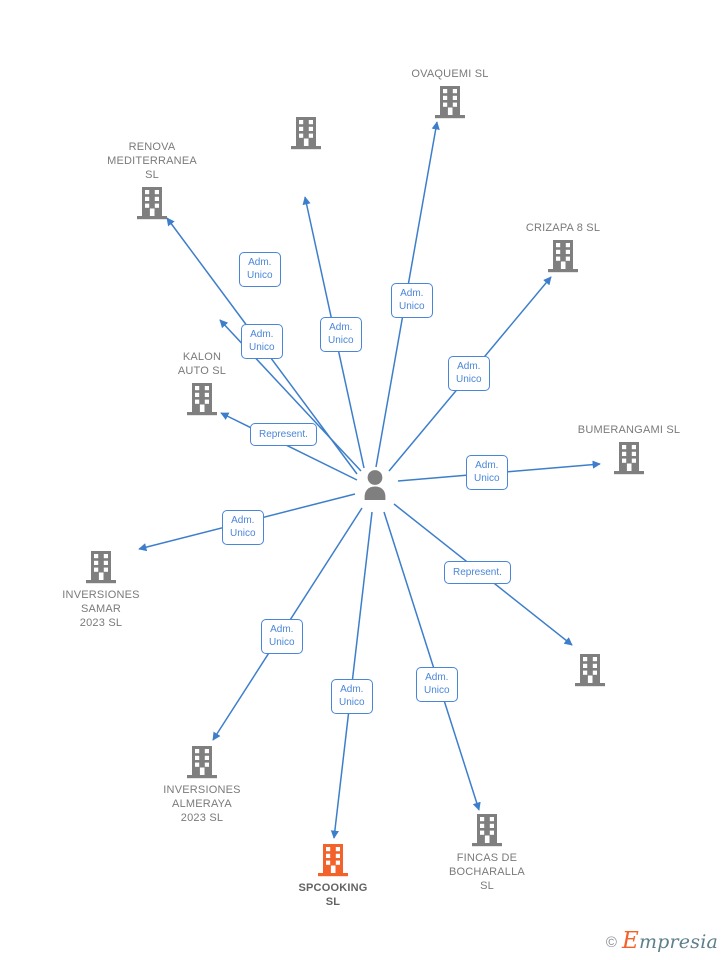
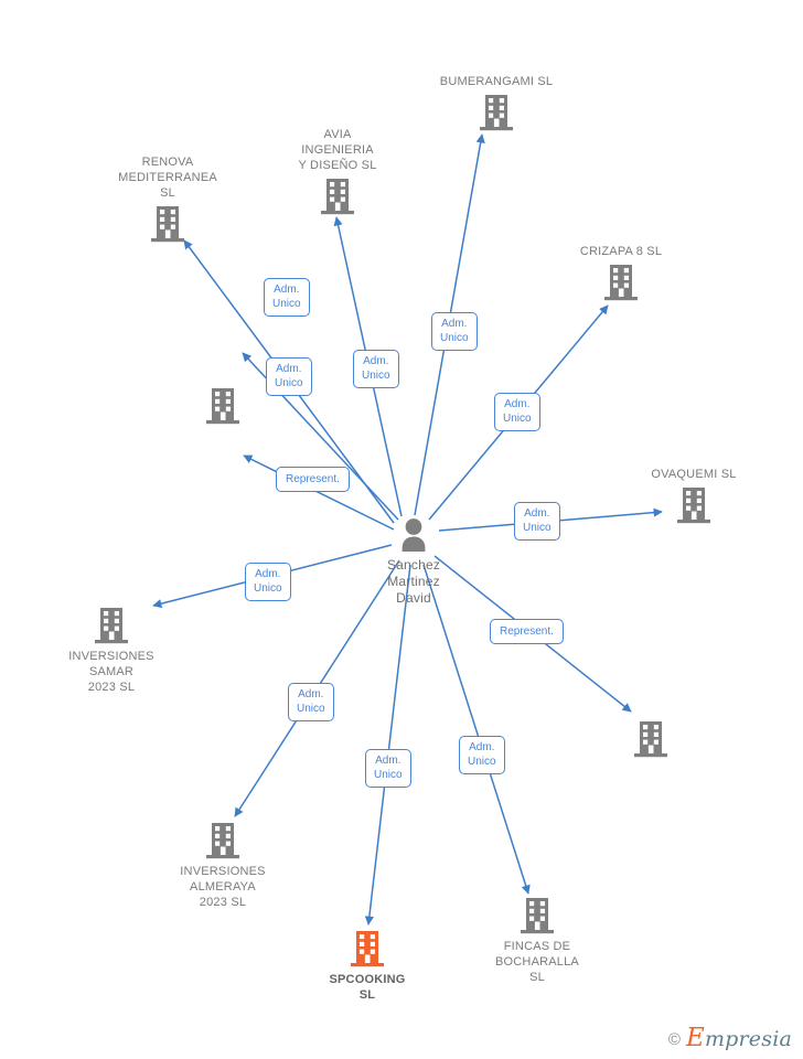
+ Sanchez
+ Martinez
+ David
  RENOVA
  MEDITERRANEA
  SL
+ AVIA
+ INGENIERIA
+ Y DISEÑO SL
- OVAQUEMI SL
+ BUMERANGAMI SL
  CRIZAPA 8 SL
- KALON
- AUTO SL
- BUMERANGAMI SL
+ OVAQUEMI SL
  INVERSIONES
  SAMAR
  2023 SL
  INVERSIONES
  ALMERAYA
  2023 SL
  SPCOOKING
  SL
  FINCAS DE
  BOCHARALLA
  SL
  Adm.
  Unico
  Adm.
  Unico
  Adm.
  Unico
  Adm.
  Unico
  Adm.
  Unico
  Represent.
  Adm.
  Unico
  Adm.
  Unico
  Represent.
  Adm.
  Unico
  Adm.
  Unico
  Adm.
  Unico
  ©
  Empresia
